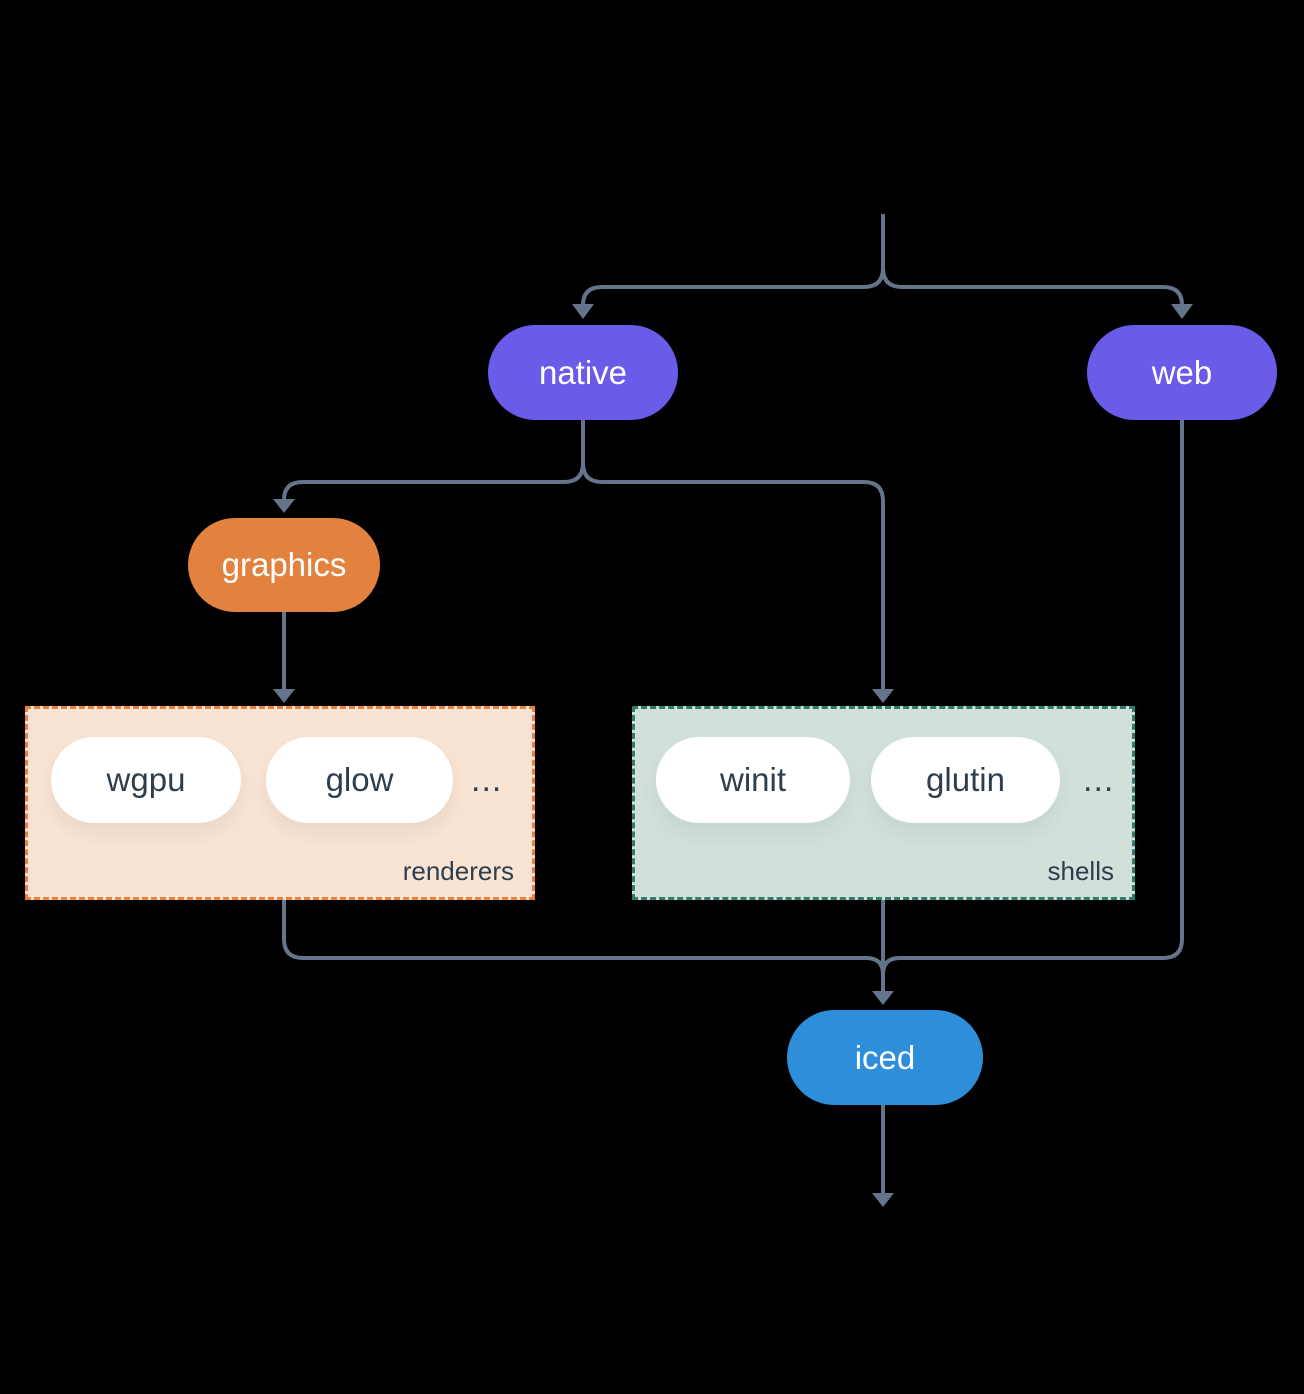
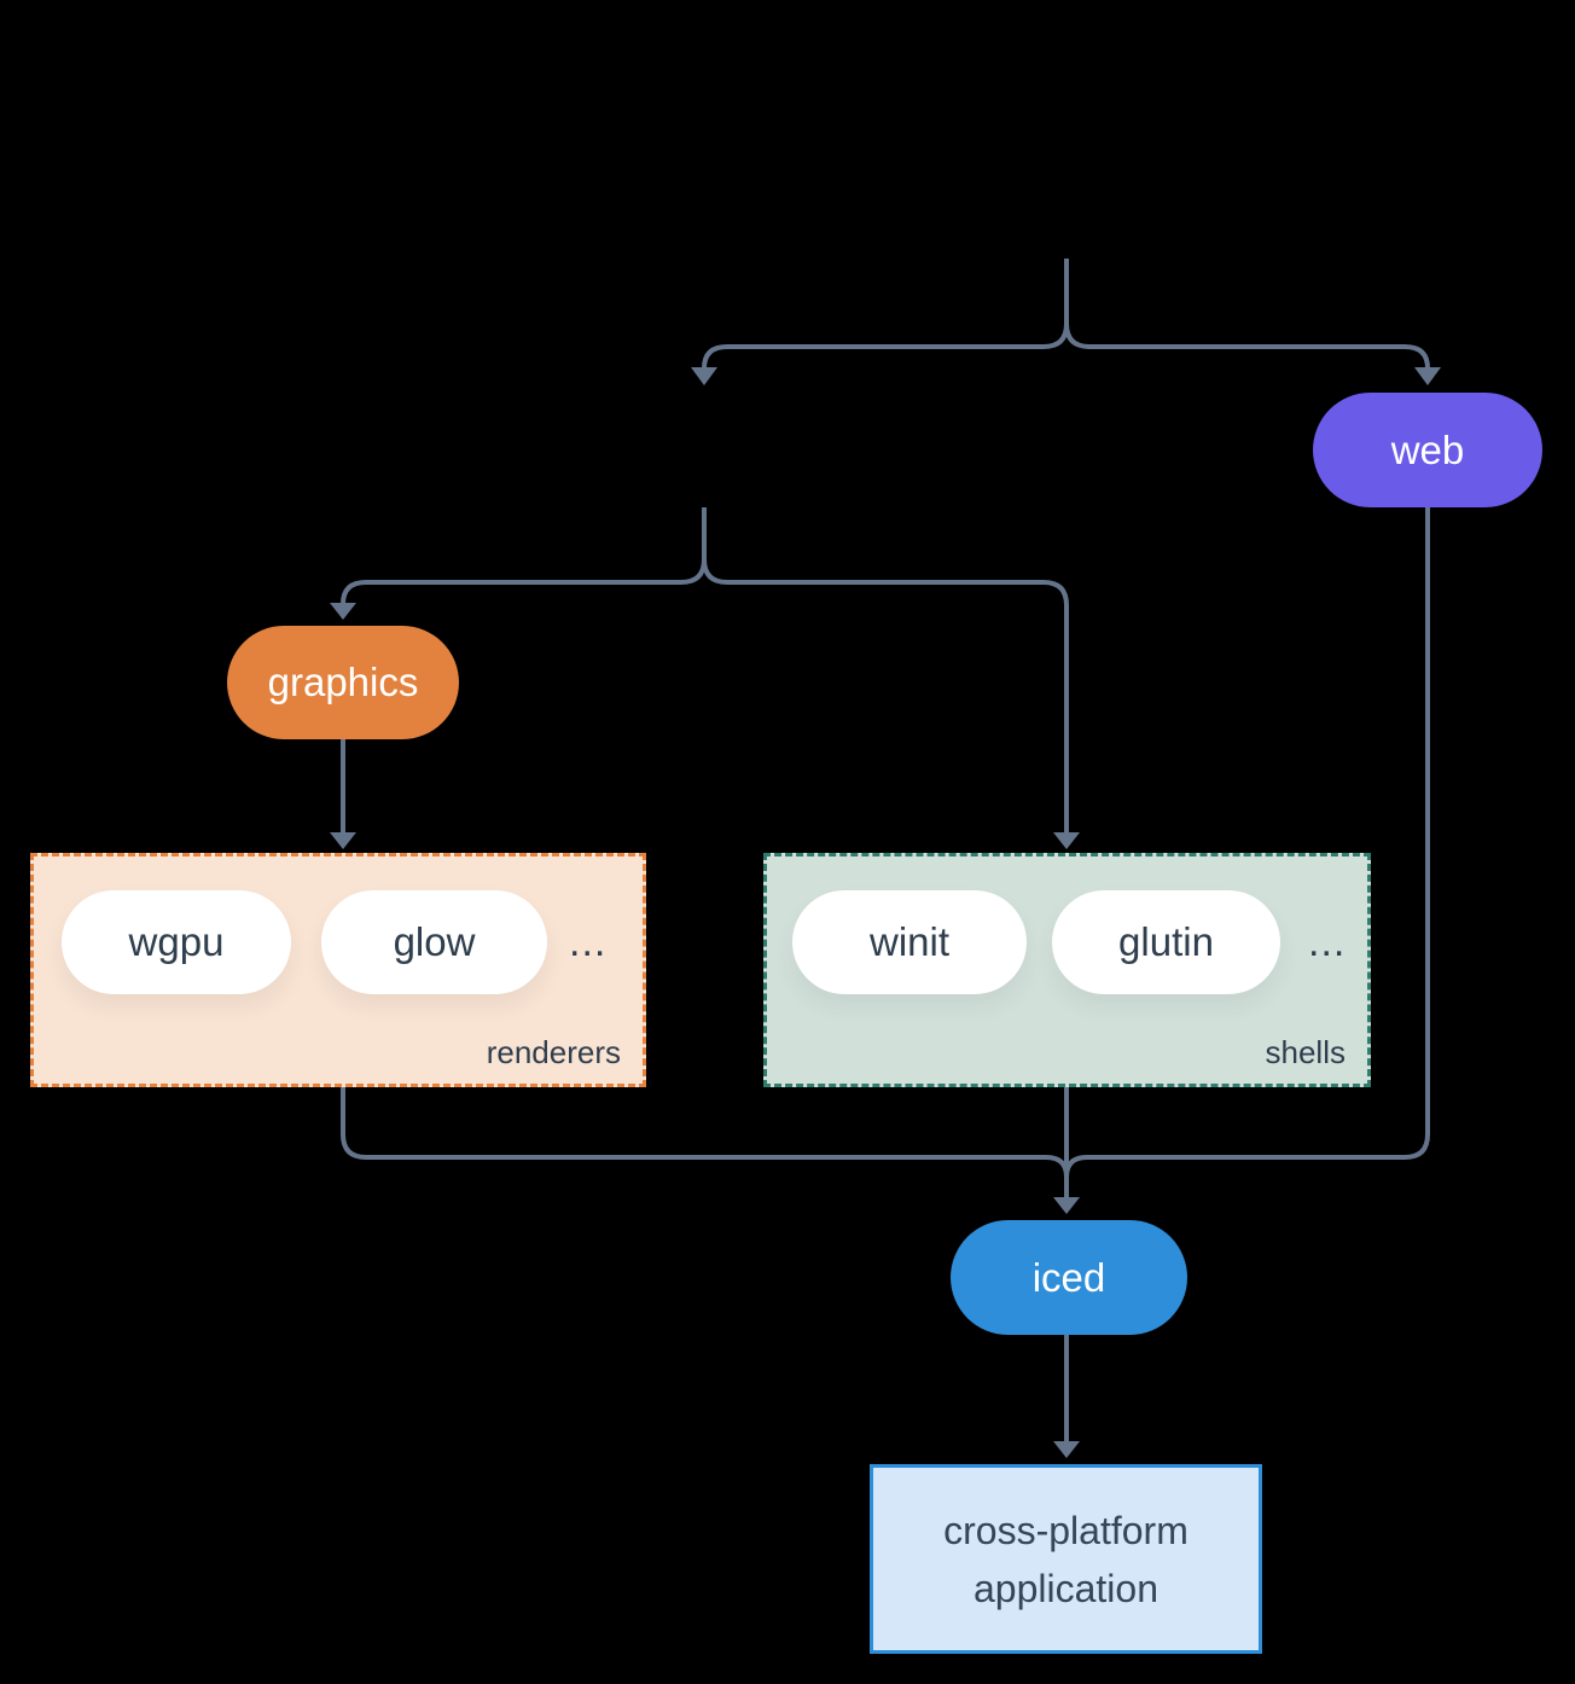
- native
  web
  graphics
  wgpu
  glow
  ...
  renderers
  winit
  glutin
  ...
  shells
  iced
+ cross-platform
+ application
